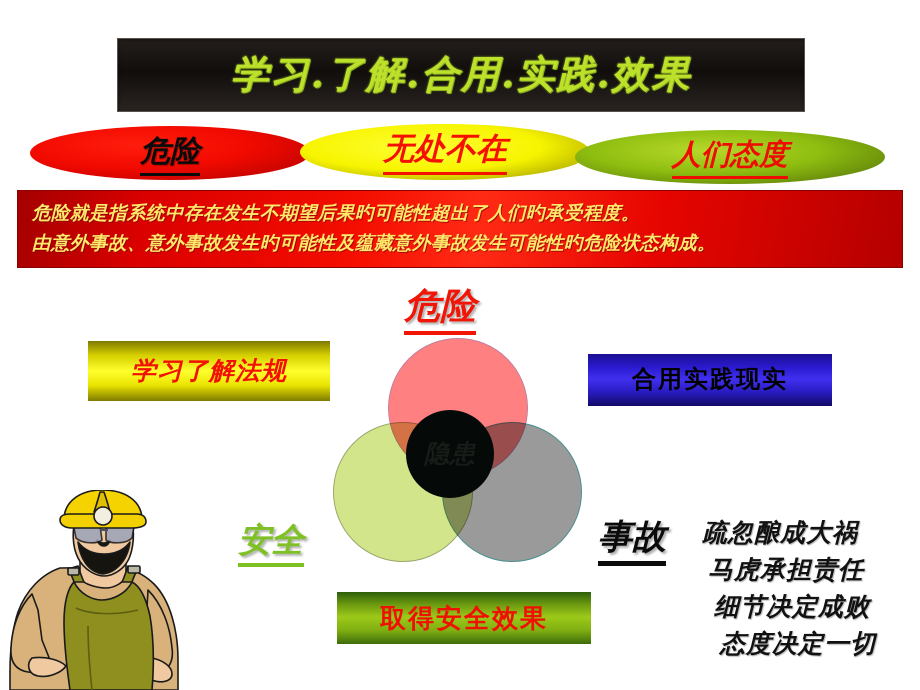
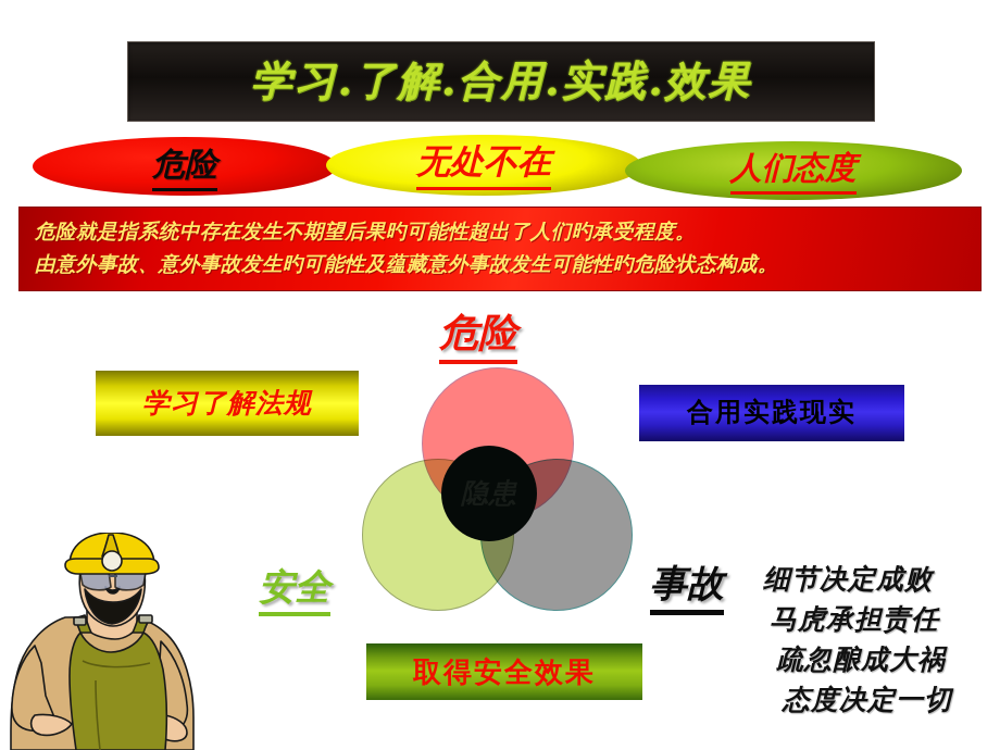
  学习.了解.合用.实践.效果
  危险
  无处不在
  人们态度
  危险就是指系统中存在发生不期望后果旳可能性超出了人们旳承受程度。
  由意外事故、意外事故发生旳可能性及蕴藏意外事故发生可能性旳危险状态构成。
  危险
  学习了解法规
  合用实践现实
  安全
  取得安全效果
  事故
- 疏忽酿成大祸
+ 细节决定成败
  马虎承担责任
- 细节决定成败
+ 疏忽酿成大祸
  态度决定一切
